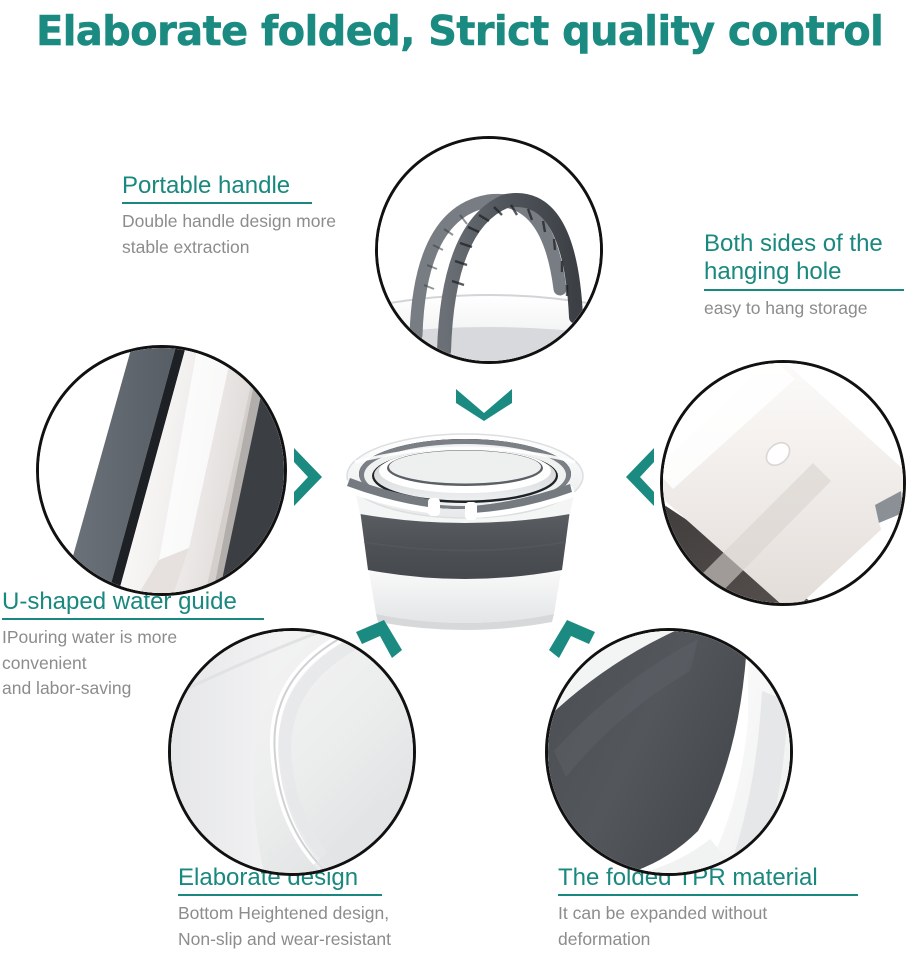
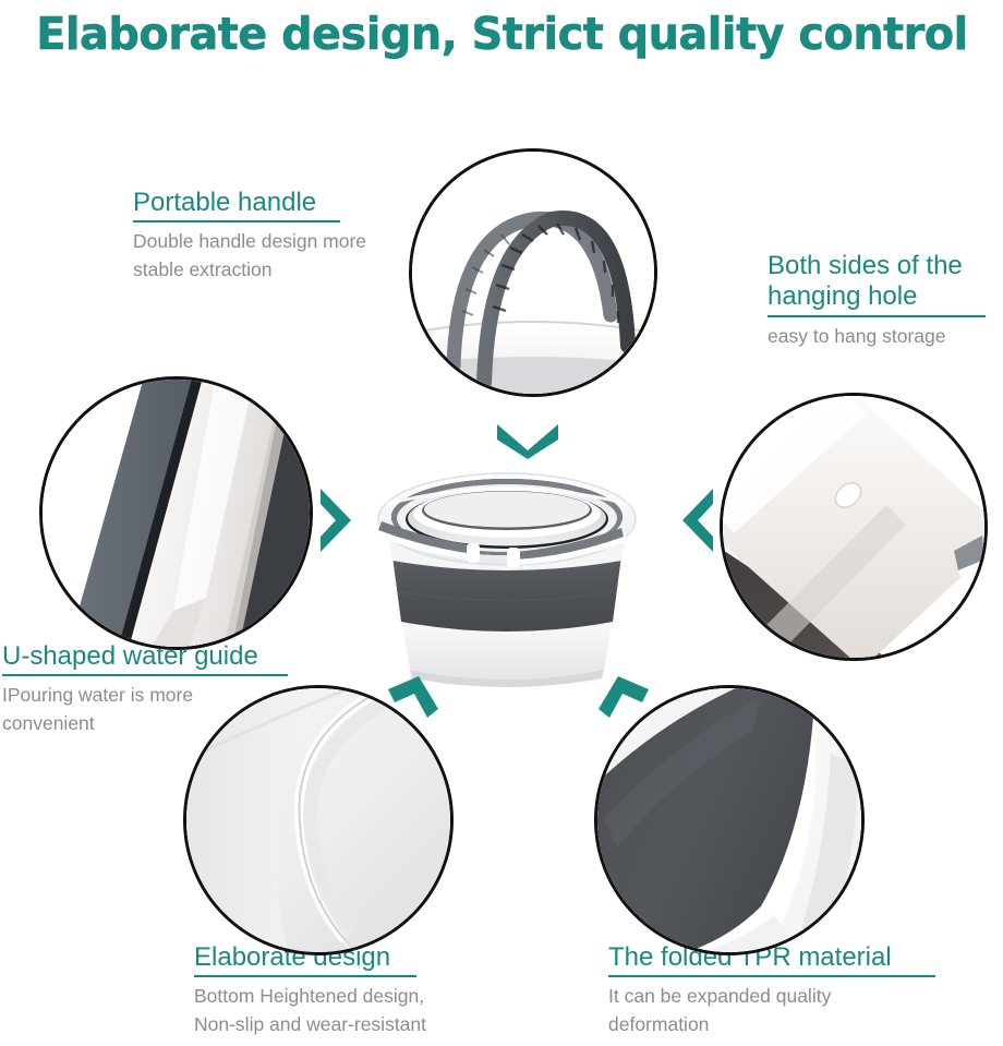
- Elaborate folded, Strict quality control
+ Elaborate design, Strict quality control
  Portable handle
  Double handle design more
  stable extraction
  Both sides of the
  hanging hole
  easy to hang storage
  U-shaped water guide
  IPouring water is more
  convenient
- and labor-saving
  Elaborate design
  Bottom Heightened design,
  Non-slip and wear-resistant
  The folded TPR material
- It can be expanded without
+ It can be expanded quality
  deformation
